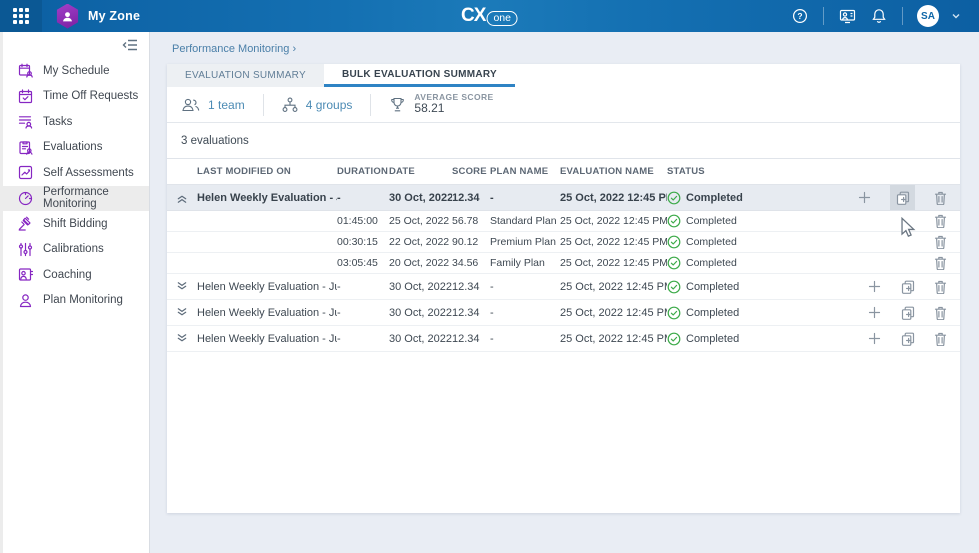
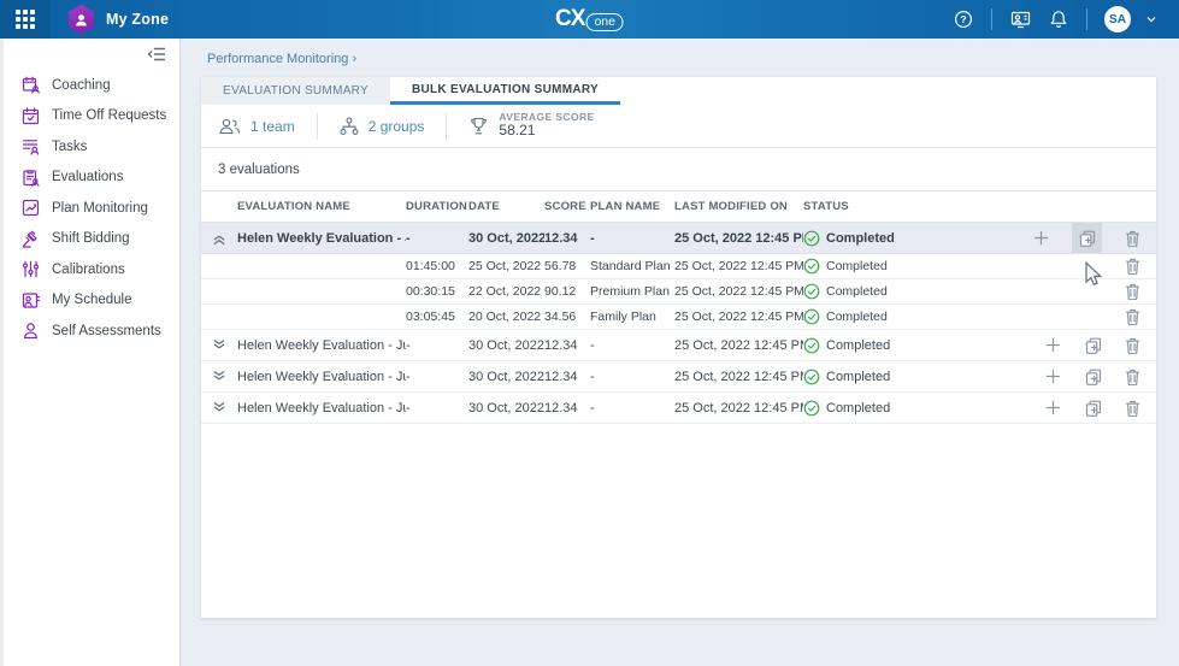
  My Zone
  CX
  one
  ?
  SA
- My Schedule
+ Coaching
  Time Off Requests
  Tasks
  Evaluations
- Self Assessments
+ Plan Monitoring
- Performance Monitoring
  Shift Bidding
  Calibrations
- Coaching
+ My Schedule
- Plan Monitoring
+ Self Assessments
  Performance Monitoring ›
  EVALUATION SUMMARY
  BULK EVALUATION SUMMARY
  1 team
- 4 groups
+ 2 groups
  AVERAGE SCORE
  58.21
  3 evaluations
- LAST MODIFIED ON
+ EVALUATION NAME
  DURATION
  DATE
  SCORE
  PLAN NAME
- EVALUATION NAME
+ LAST MODIFIED ON
  STATUS
  Helen Weekly Evaluation -
  -
  30 Oct, 2022
  12.34
  -
  25 Oct, 2022 12:45 P
  Completed
  01:45:00
  25 Oct, 2022
  56.78
  Standard Plan
  25 Oct, 2022 12:45 PM
  Completed
  00:30:15
  22 Oct, 2022
  90.12
  Premium Plan
  25 Oct, 2022 12:45 PM
  Completed
  03:05:45
  20 Oct, 2022
  34.56
  Family Plan
  25 Oct, 2022 12:45 PM
  Completed
  Helen Weekly Evaluation - J
  -
  30 Oct, 2022
  12.34
  -
  25 Oct, 2022 12:45 P
  Completed
  Helen Weekly Evaluation - J
  -
  30 Oct, 2022
  12.34
  -
  25 Oct, 2022 12:45 P
  Completed
  Helen Weekly Evaluation - J
  -
  30 Oct, 2022
  12.34
  -
  25 Oct, 2022 12:45 P
  Completed
